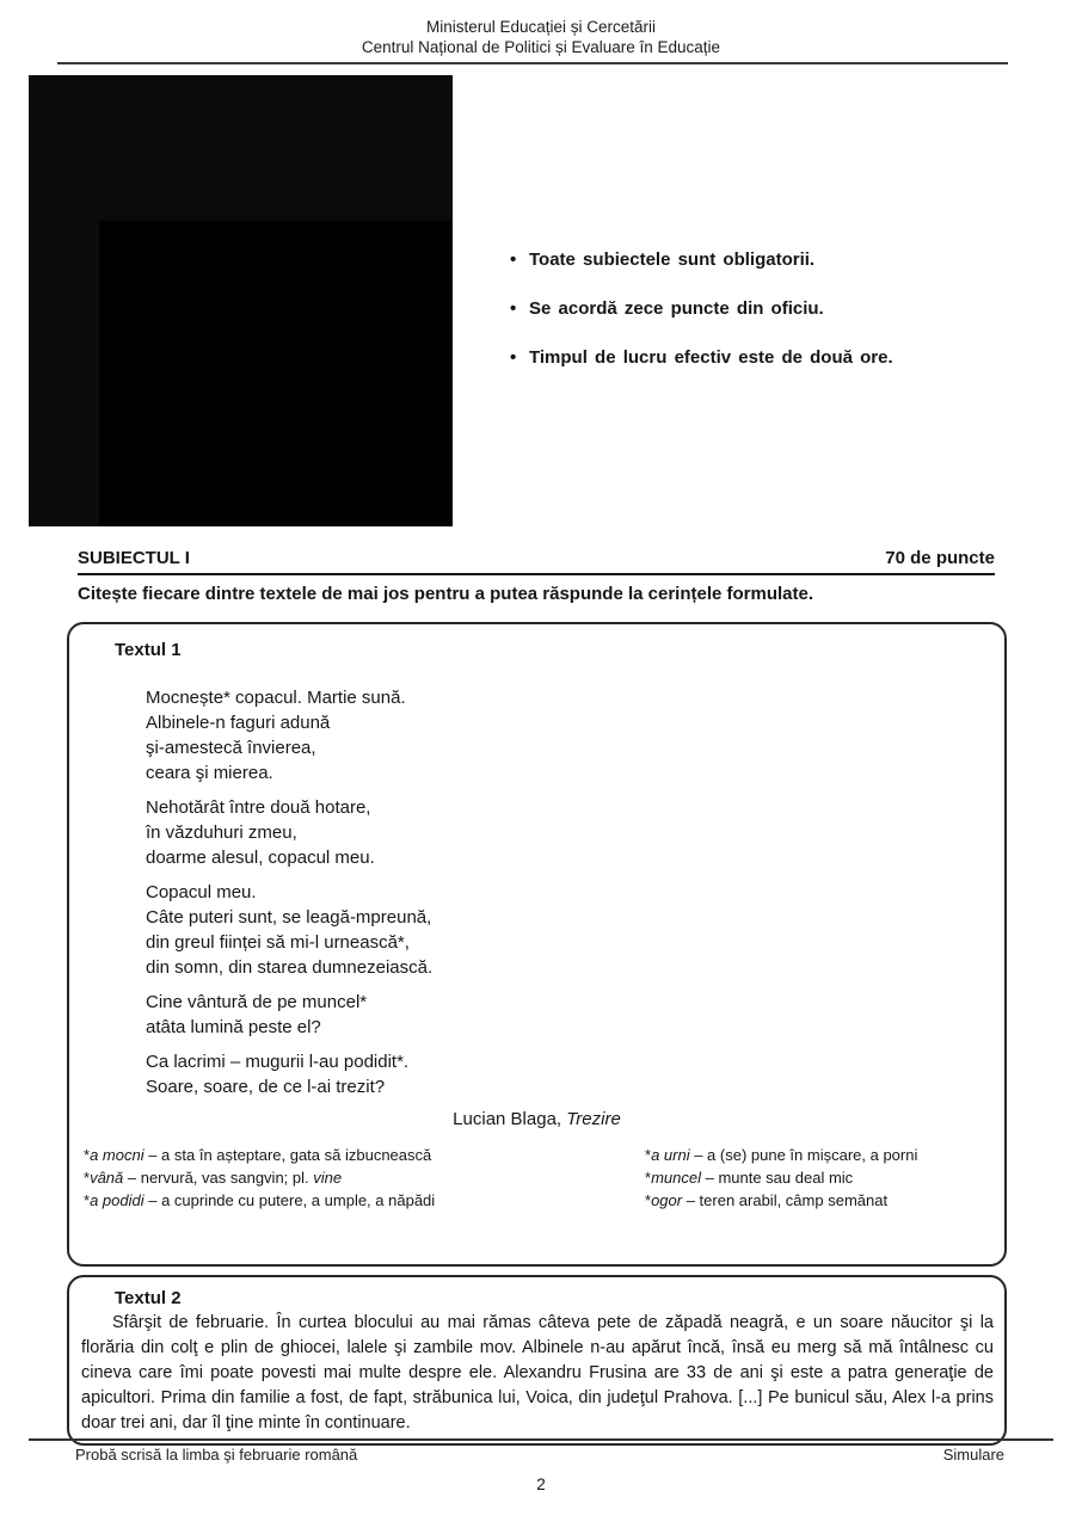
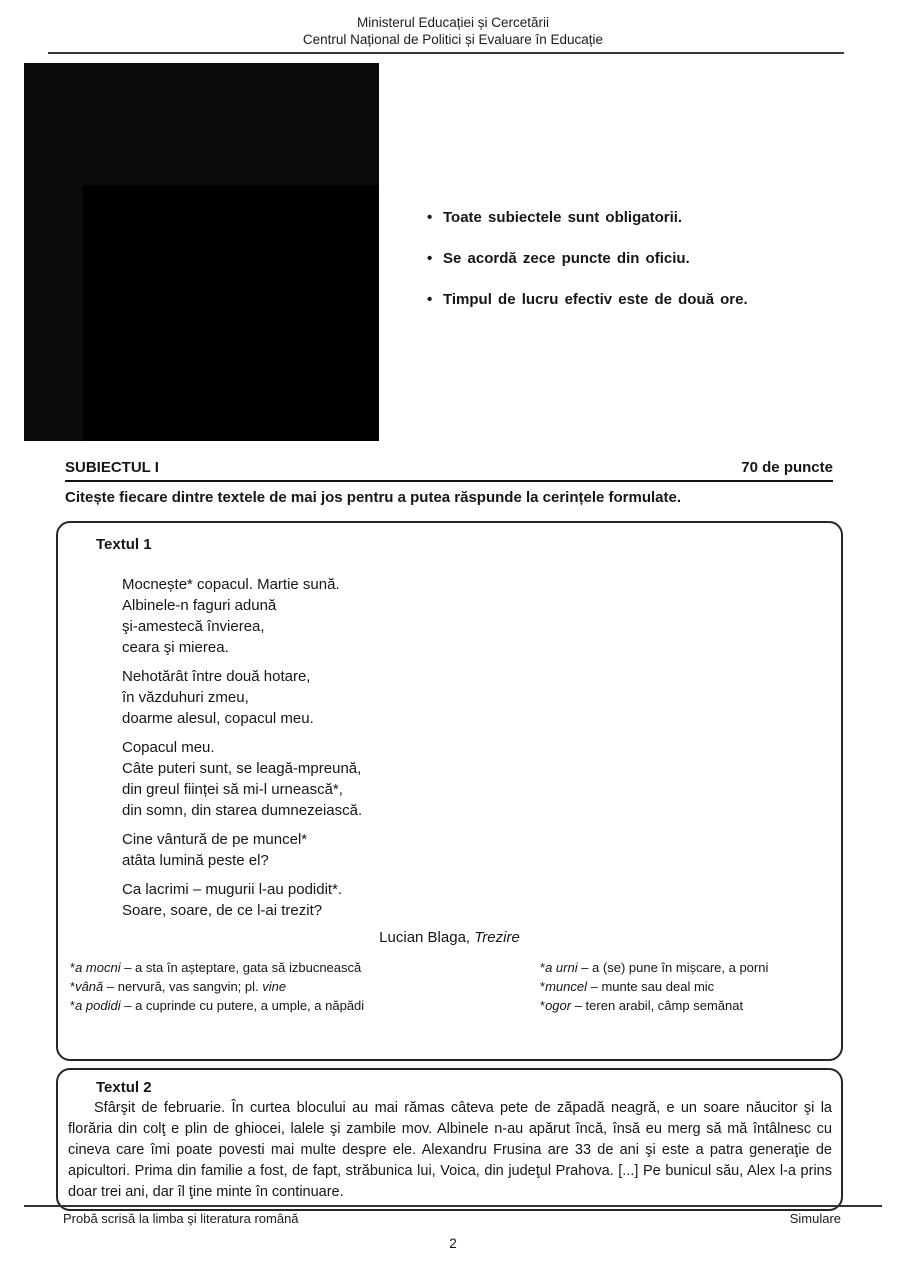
  Ministerul Educației și Cercetării
  Centrul Național de Politici și Evaluare în Educație
  •
  Toate subiectele sunt obligatorii.
  •
  Se acordă zece puncte din oficiu.
  •
  Timpul de lucru efectiv este de două ore.
  SUBIECTUL I
  70 de puncte
  Citește fiecare dintre textele de mai jos pentru a putea răspunde la cerințele formulate.
  Textul 1
  Mocnește* copacul. Martie sună.
  Albinele-n faguri adună
  şi-amestecă învierea,
  ceara şi mierea.
  Nehotărât între două hotare,
  în văzduhuri zmeu,
  doarme alesul, copacul meu.
  Copacul meu.
  Câte puteri sunt, se leagă-mpreună,
  din greul ființei să mi-l urnească*,
  din somn, din starea dumnezeiască.
  Cine vântură de pe muncel*
  atâta lumină peste el?
  Ca lacrimi – mugurii l-au podidit*.
  Soare, soare, de ce l-ai trezit?
  Lucian Blaga, Trezire
  *a mocni – a sta în așteptare, gata să izbucnească
  *vână – nervură, vas sangvin; pl. vine
  *a podidi – a cuprinde cu putere, a umple, a năpădi
  *a urni – a (se) pune în mișcare, a porni
  *muncel – munte sau deal mic
  *ogor – teren arabil, câmp semănat
  Textul 2
  Sfârşit de februarie. În curtea blocului au mai rămas câteva pete de zăpadă neagră, e un soare năucitor şi la florăria din colţ e plin de ghiocei, lalele şi zambile mov. Albinele n-au apărut încă, însă eu merg să mă întâlnesc cu cineva care îmi poate povesti mai multe despre ele. Alexandru Frusina are 33 de ani şi este a patra generaţie de apicultori. Prima din familie a fost, de fapt, străbunica lui, Voica, din judeţul Prahova. [...] Pe bunicul său, Alex l-a prins doar trei ani, dar îl ţine minte în continuare.
- Probă scrisă la limba şi februarie română
+ Probă scrisă la limba şi literatura română
  Simulare
  2
